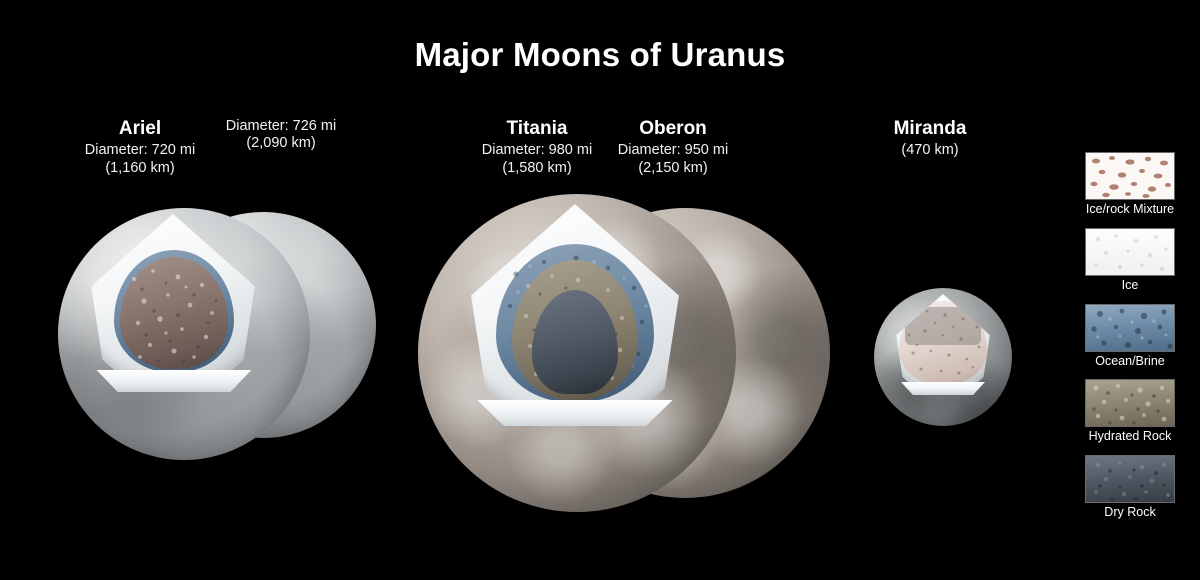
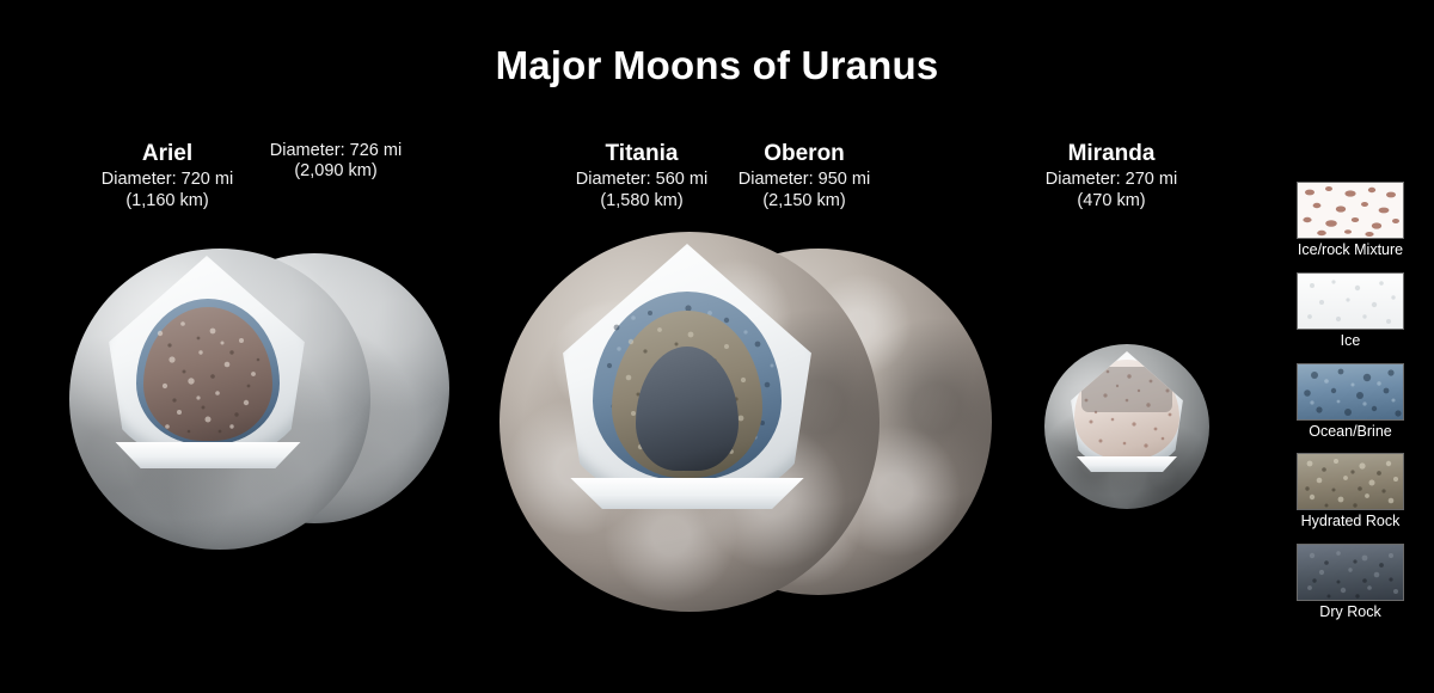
  Major Moons of Uranus
  Ariel
  Diameter: 720 mi
  (1,160 km)
  Diameter: 726 mi
  (2,090 km)
  Titania
- Diameter: 980 mi
+ Diameter: 560 mi
  (1,580 km)
  Oberon
  Diameter: 950 mi
  (2,150 km)
  Miranda
+ Diameter: 270 mi
  (470 km)
  Ice/rock Mixture
  Ice
  Ocean/Brine
  Hydrated Rock
  Dry Rock
